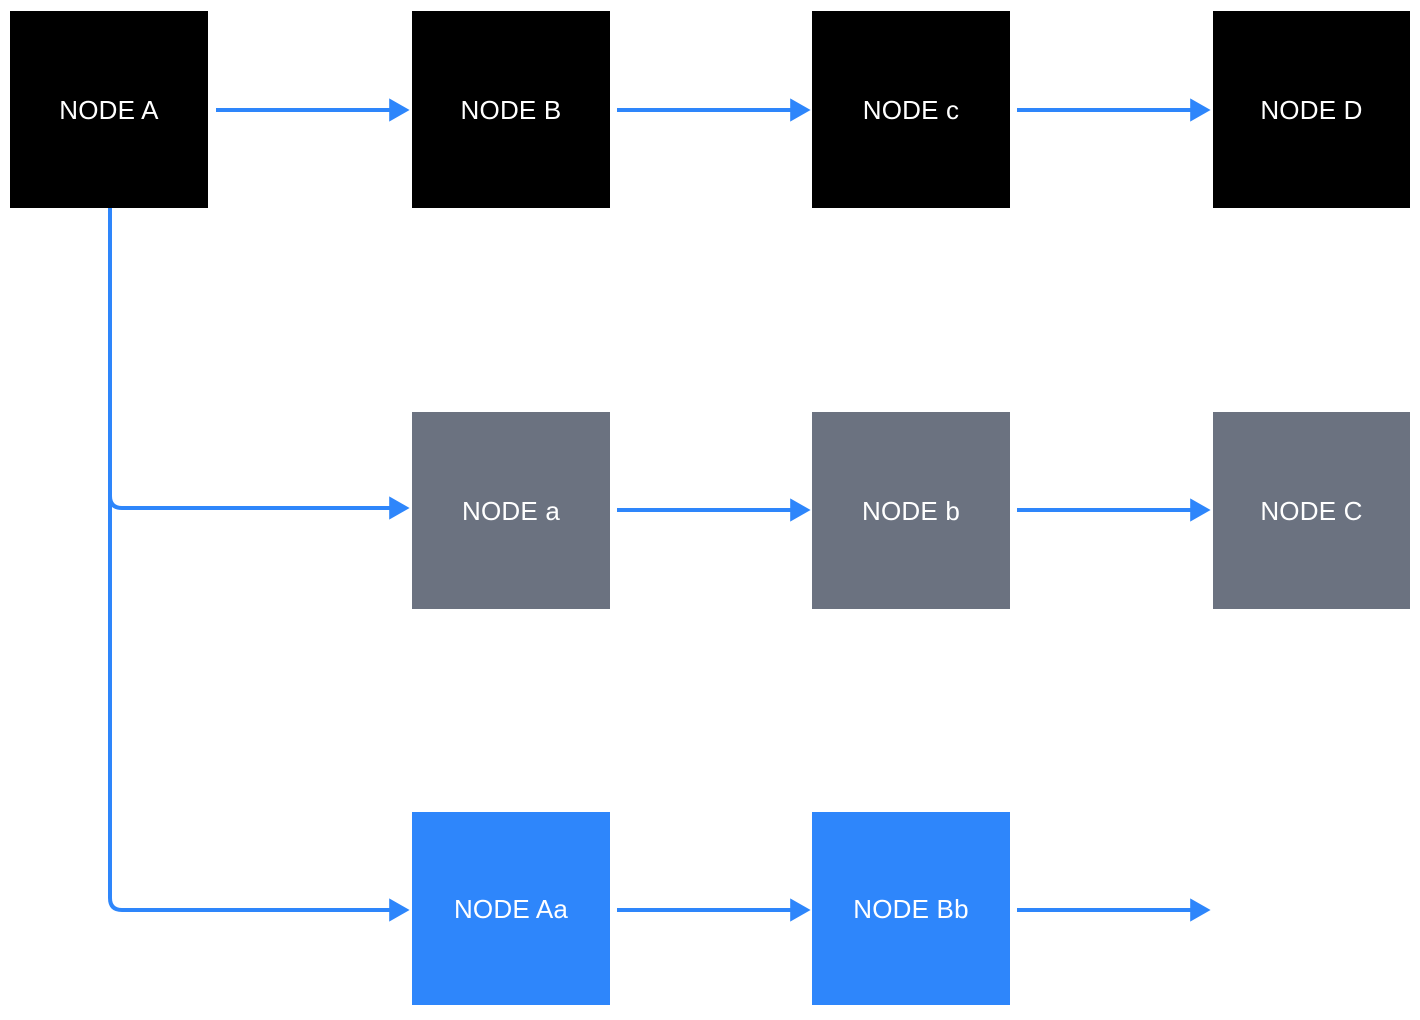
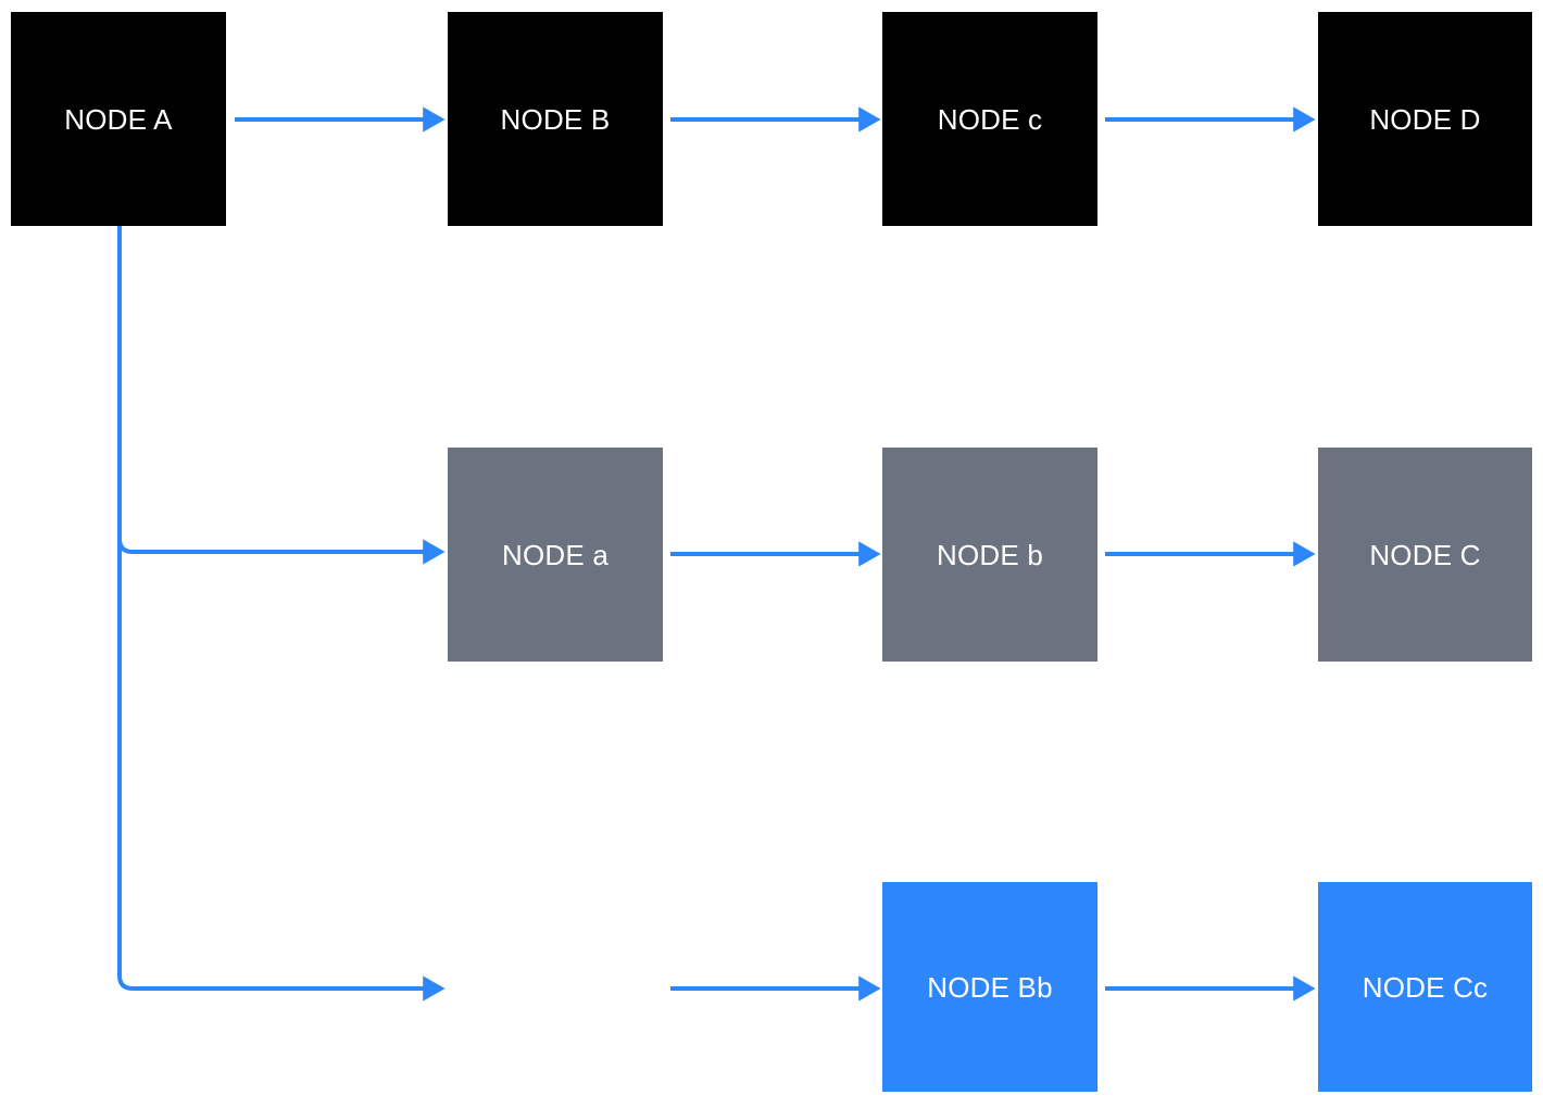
  NODE A
  NODE B
  NODE c
  NODE D
  NODE a
  NODE b
  NODE C
- NODE Aa
  NODE Bb
+ NODE Cc
